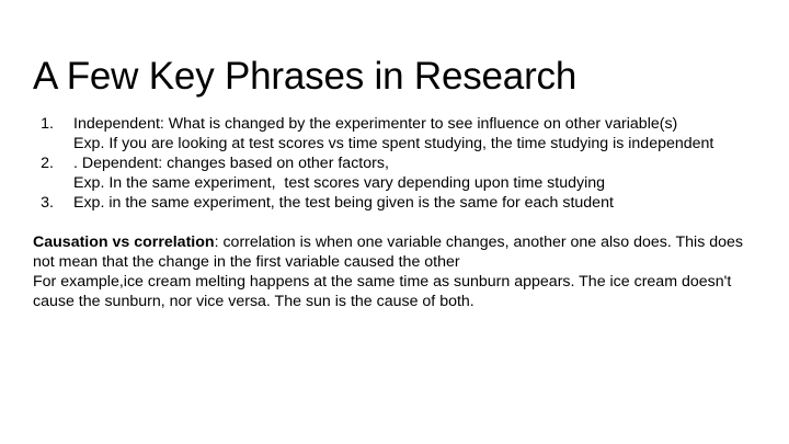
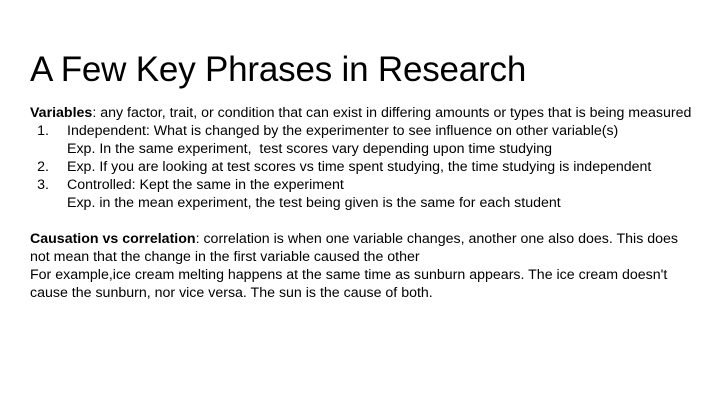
  A Few Key Phrases in Research
+ Variables: any factor, trait, or condition that can exist in differing amounts or types that is being measured
  1.
  Independent: What is changed by the experimenter to see influence on other variable(s)
- Exp. If you are looking at test scores vs time spent studying, the time studying is independent
+ Exp. In the same experiment, test scores vary depending upon time studying
  2.
- . Dependent: changes based on other factors,
- Exp. In the same experiment, test scores vary depending upon time studying
+ Exp. If you are looking at test scores vs time spent studying, the time studying is independent
  3.
+ Controlled: Kept the same in the experiment
- Exp. in the same experiment, the test being given is the same for each student
+ Exp. in the mean experiment, the test being given is the same for each student
  Causation vs correlation: correlation is when one variable changes, another one also does. This does not mean that the change in the first variable caused the other
  For example,ice cream melting happens at the same time as sunburn appears. The ice cream doesn't cause the sunburn, nor vice versa. The sun is the cause of both.
